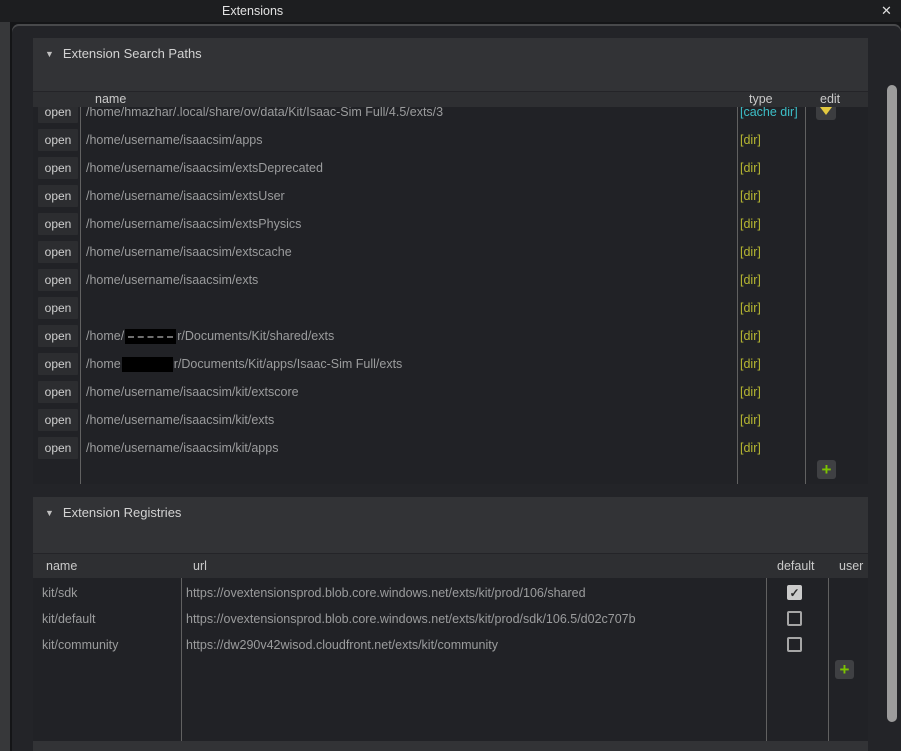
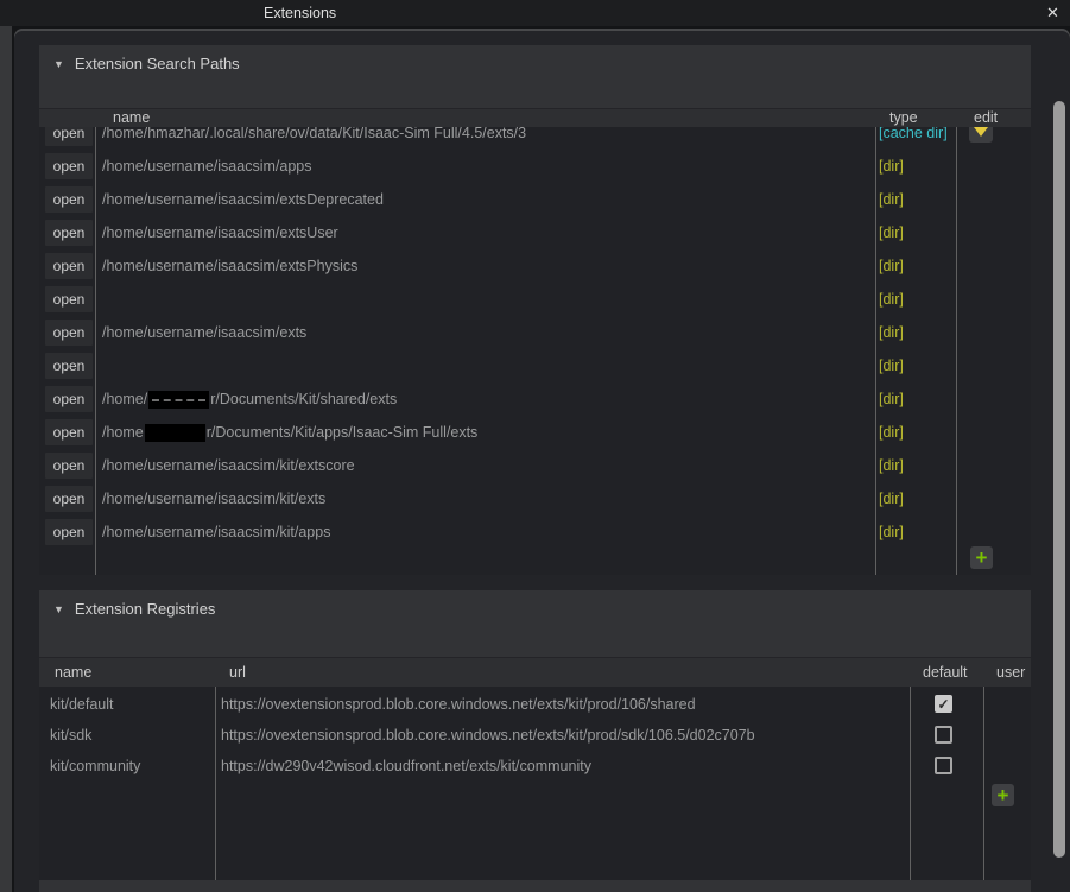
  Extensions
  ✕
  ▼
  Extension Search Paths
  name
  type
  edit
  open
  /home/hmazhar/.local/share/ov/data/Kit/Isaac-Sim Full/4.5/exts/3
  [cache dir]
  open
  /home/username/isaacsim/apps
  [dir]
  open
  /home/username/isaacsim/extsDeprecated
  [dir]
  open
  /home/username/isaacsim/extsUser
  [dir]
  open
  /home/username/isaacsim/extsPhysics
  [dir]
  open
- /home/username/isaacsim/extscache
  [dir]
  open
  /home/username/isaacsim/exts
  [dir]
  open
  [dir]
  open
  /home/ r/Documents/Kit/shared/exts
  [dir]
  open
  /home r/Documents/Kit/apps/Isaac-Sim Full/exts
  [dir]
  open
  /home/username/isaacsim/kit/extscore
  [dir]
  open
  /home/username/isaacsim/kit/exts
  [dir]
  open
  /home/username/isaacsim/kit/apps
  [dir]
  +
  ▼
  Extension Registries
  name
  url
  default
  user
- kit/sdk
+ kit/default
  https://ovextensionsprod.blob.core.windows.net/exts/kit/prod/106/shared
  ✓
- kit/default
+ kit/sdk
  https://ovextensionsprod.blob.core.windows.net/exts/kit/prod/sdk/106.5/d02c707b
  kit/community
  https://dw290v42wisod.cloudfront.net/exts/kit/community
  +
